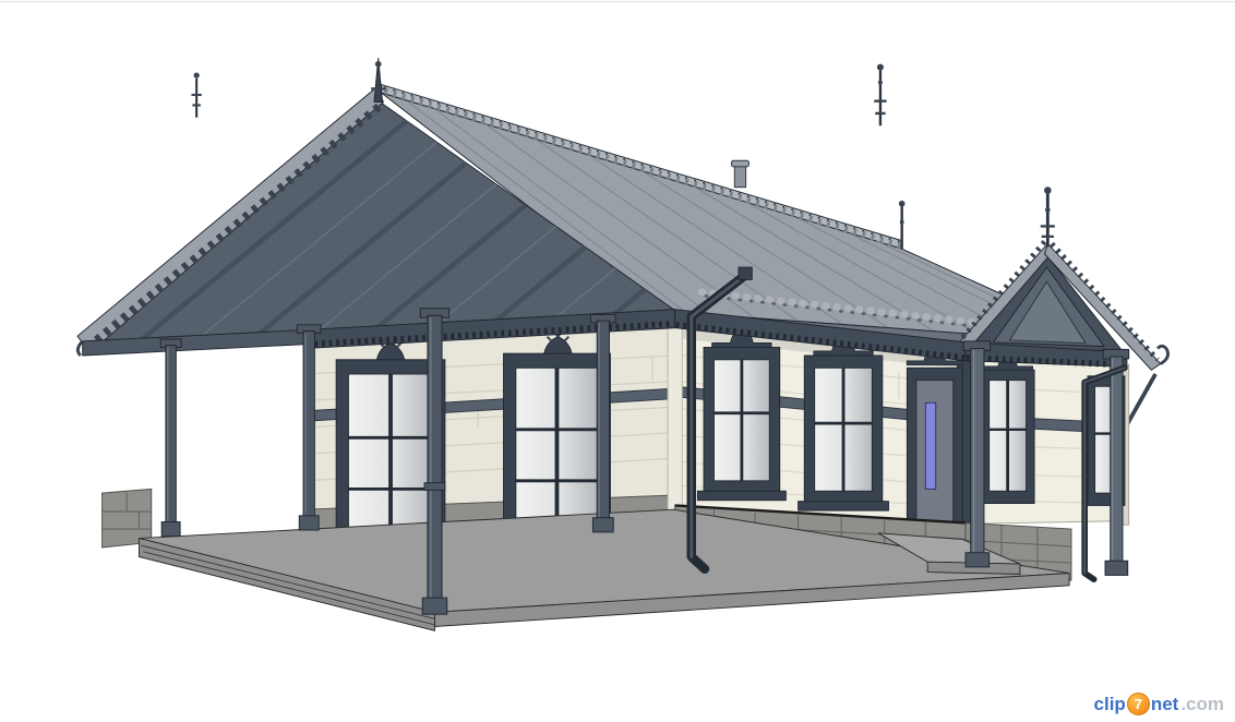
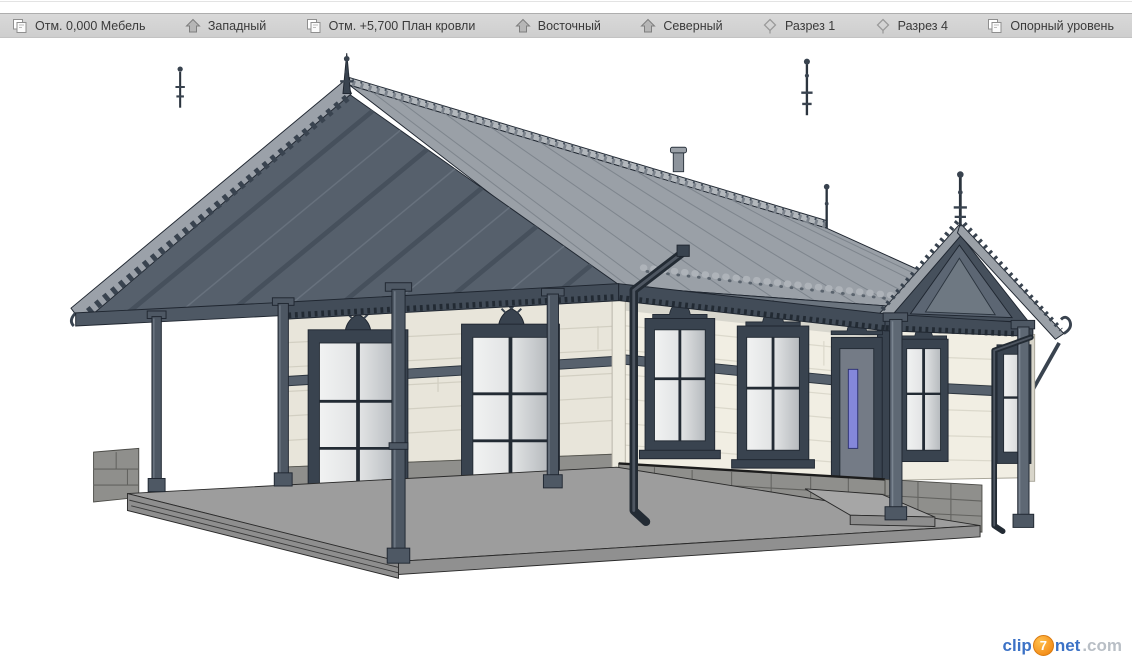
+ Отм. 0,000 Мебель
+ Западный
+ Отм. +5,700 План кровли
+ Восточный
+ Северный
+ Разрез 1
+ Разрез 4
+ Опорный уровень
  clip
  7
  net
  .com
